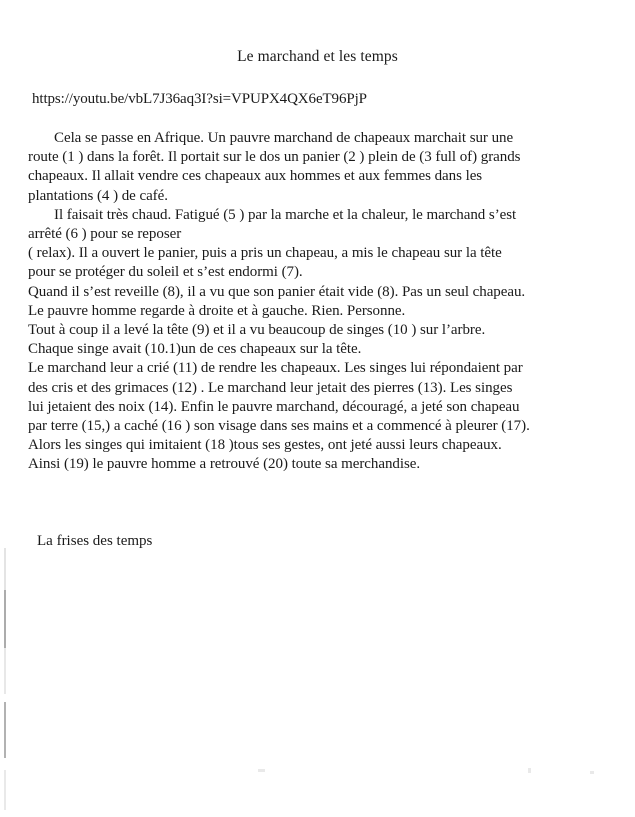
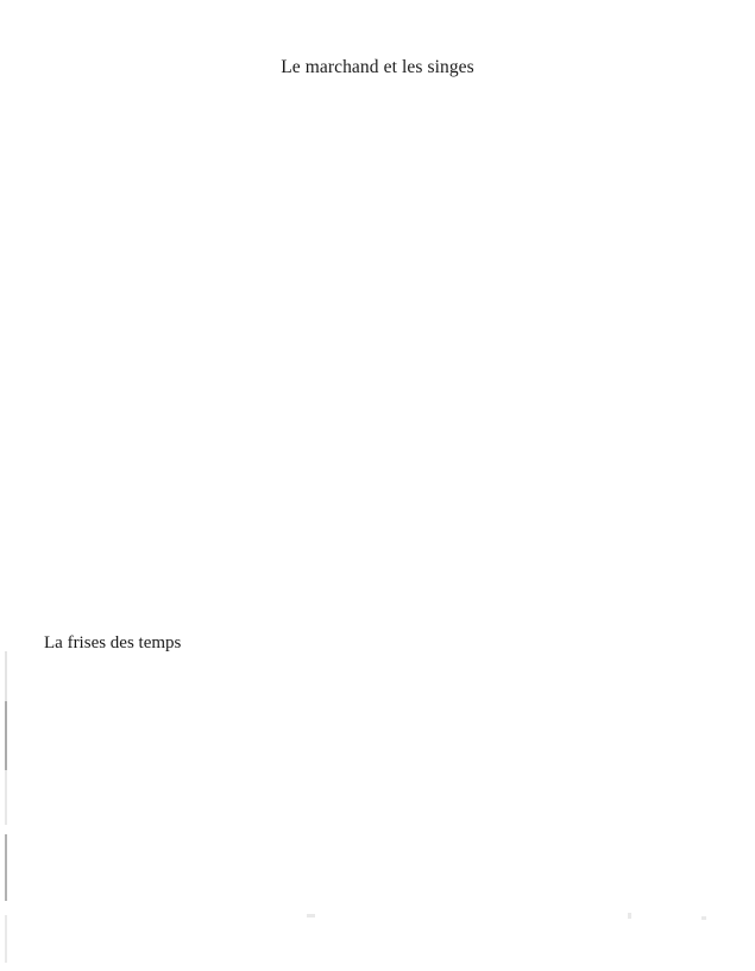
- Le marchand et les temps
+ Le marchand et les singes
- https://youtu.be/vbL7J36aq3I?si=VPUPX4QX6eT96PjP
- Cela se passe en Afrique. Un pauvre marchand de chapeaux marchait sur une
- route (1 ) dans la forêt. Il portait sur le dos un panier (2 ) plein de (3 full of) grands
- chapeaux. Il allait vendre ces chapeaux aux hommes et aux femmes dans les
- plantations (4 ) de café.
- Il faisait très chaud. Fatigué (5 ) par la marche et la chaleur, le marchand s’est
- arrêté (6 ) pour se reposer
- ( relax). Il a ouvert le panier, puis a pris un chapeau, a mis le chapeau sur la tête
- pour se protéger du soleil et s’est endormi (7).
- Quand il s’est reveille (8), il a vu que son panier était vide (8). Pas un seul chapeau.
- Le pauvre homme regarde à droite et à gauche. Rien. Personne.
- Tout à coup il a levé la tête (9) et il a vu beaucoup de singes (10 ) sur l’arbre.
- Chaque singe avait (10.1)un de ces chapeaux sur la tête.
- Le marchand leur a crié (11) de rendre les chapeaux. Les singes lui répondaient par
- des cris et des grimaces (12) . Le marchand leur jetait des pierres (13). Les singes
- lui jetaient des noix (14). Enfin le pauvre marchand, découragé, a jeté son chapeau
- par terre (15,) a caché (16 ) son visage dans ses mains et a commencé à pleurer (17).
- Alors les singes qui imitaient (18 )tous ses gestes, ont jeté aussi leurs chapeaux.
- Ainsi (19) le pauvre homme a retrouvé (20) toute sa merchandise.
  La frises des temps
